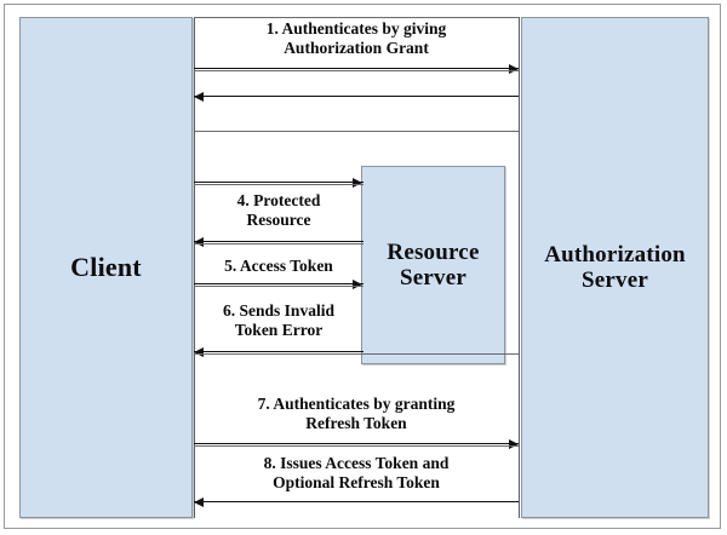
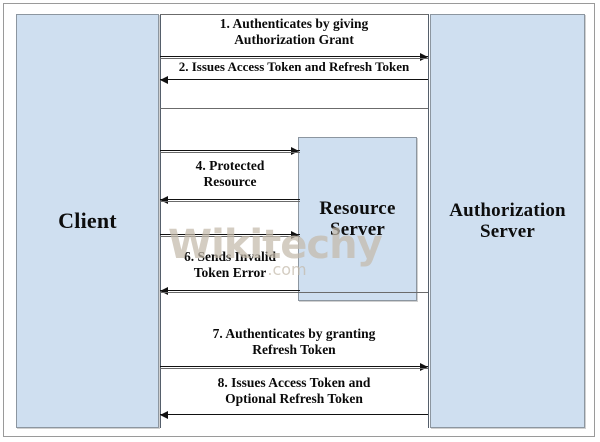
  Client
  Resource
  Server
  Authorization
  Server
  1. Authenticates by giving
  Authorization Grant
+ 2. Issues Access Token and Refresh Token
  4. Protected
  Resource
- 5. Access Token
  6. Sends Invalid
  Token Error
  7. Authenticates by granting
  Refresh Token
  8. Issues Access Token and
  Optional Refresh Token
+ Wikitechy
+ .com
